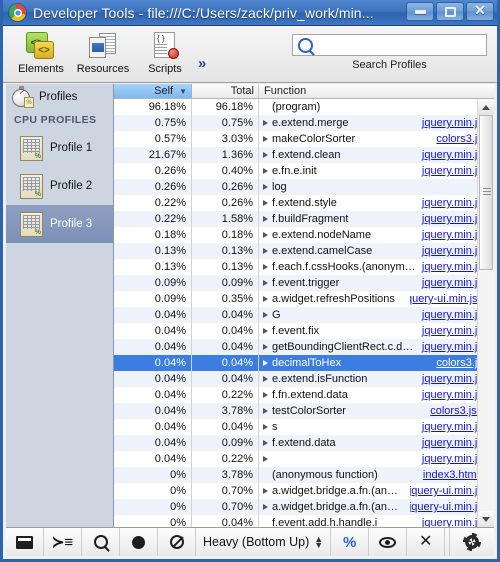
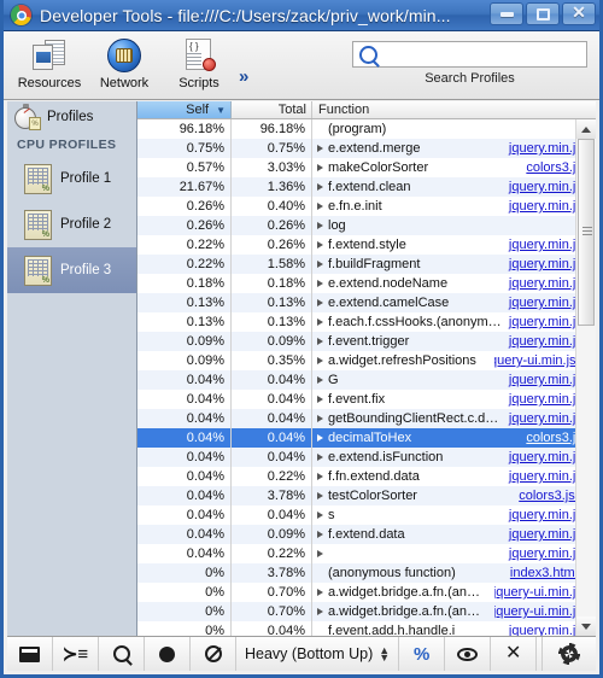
  Developer Tools - file:///C:/Users/zack/priv_work/min...
  ✕
- <>
- Elements
  Resources
+ Network
  { }
  Scripts
  »
  Search Profiles
  Profiles
  CPU PROFILES
  Profile 1
  Profile 2
  Profile 3
  Self
  ▼
  Total
  Function
  96.18%
  96.18%
  (program)
  0.75%
  0.75%
  e.extend.merge
  jquery.min.
  0.57%
  3.03%
  makeColorSorter
  21.67%
  1.36%
  f.extend.clean
  jquery.min.
  0.26%
  0.40%
  e.fn.e.init
  jquery.min.
  0.26%
  0.26%
  log
  0.22%
  0.26%
  f.extend.style
  jquery.min.
  0.22%
  1.58%
  f.buildFragment
  jquery.min.
  0.18%
  0.18%
  e.extend.nodeName
  jquery.min.
  0.13%
  0.13%
  e.extend.camelCase
  jquery.min.
  0.13%
  0.13%
  f.each.f.cssHooks.(anonym…
  jquery.min.
  0.09%
  0.09%
  f.event.trigger
  jquery.min.
  0.09%
  0.35%
  a.widget.refreshPositions
  query-ui.min.js
  0.04%
  0.04%
  G
  jquery.min.
  0.04%
  0.04%
  f.event.fix
  jquery.min.
  0.04%
  0.04%
  getBoundingClientRect.c.d…
  jquery.min.
  0.04%
  0.04%
  decimalToHex
  0.04%
  0.04%
  e.extend.isFunction
  jquery.min.
  0.04%
  0.22%
  f.fn.extend.data
  jquery.min.
  0.04%
  3.78%
  testColorSorter
  colors3.js
  0.04%
  0.04%
  s
  jquery.min.
  0.04%
  0.09%
  f.extend.data
  jquery.min.
  0.04%
  0.22%
  jquery.min.
  0%
  3.78%
  (anonymous function)
  index3.htm
  0%
  0.70%
  a.widget.bridge.a.fn.(an…
  jquery-ui.min.
  0%
  0.70%
  a.widget.bridge.a.fn.(an…
  jquery-ui.min.
  0%
  0.04%
  f.event.add.h.handle.i
  jquery.min.
  ≻≡
  Heavy (Bottom Up)
  ▲
  ▼
  %
  ✕
